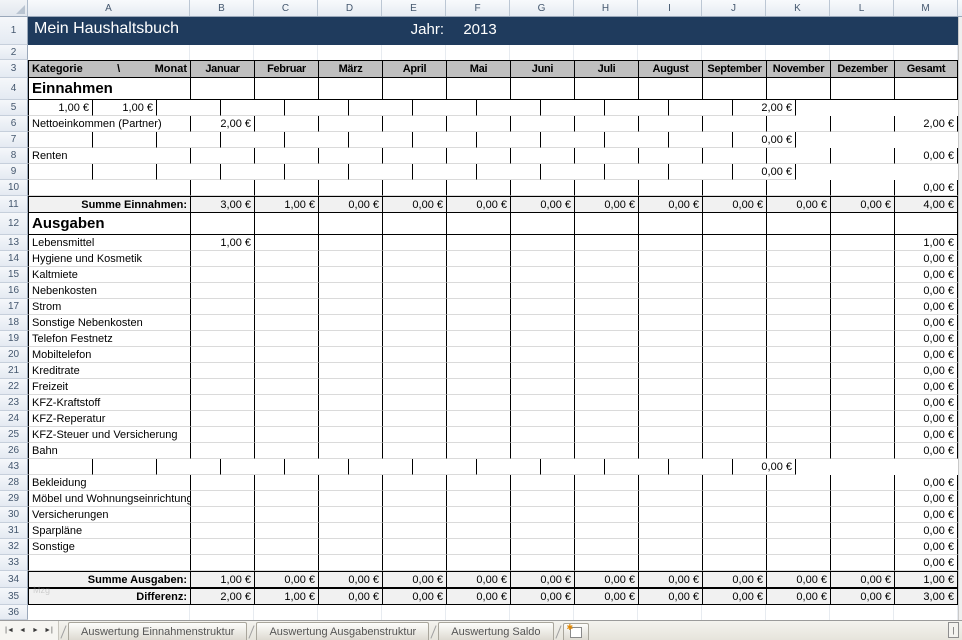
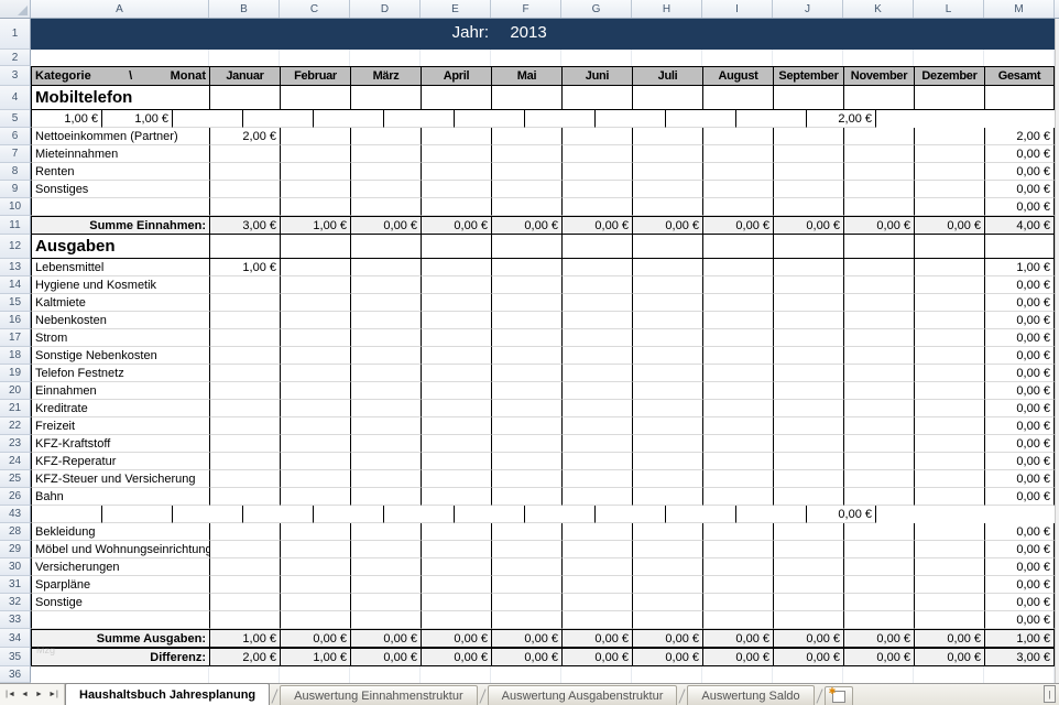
  A
  B
  C
  D
  E
  F
  G
  H
  I
  J
  K
  L
  M
  1
- Mein Haushaltsbuch
  Jahr:
  2013
  2
  3
  Kategorie
  \
  Monat
  Januar
  Februar
  März
  April
  Mai
  Juni
  Juli
  August
  September
  November
  Dezember
  Gesamt
  4
- Einnahmen
+ Mobiltelefon
  5
  1,00 €
  1,00 €
  2,00 €
  6
  Nettoeinkommen (Partner)
  2,00 €
  2,00 €
  7
+ Mieteinnahmen
  0,00 €
  8
  Renten
  0,00 €
  9
+ Sonstiges
  0,00 €
  10
  0,00 €
  11
  Summe Einnahmen:
  3,00 €
  1,00 €
  0,00 €
  0,00 €
  0,00 €
  0,00 €
  0,00 €
  0,00 €
  0,00 €
  0,00 €
  0,00 €
  4,00 €
  12
  Ausgaben
  13
  Lebensmittel
  1,00 €
  1,00 €
  14
  Hygiene und Kosmetik
  0,00 €
  15
  Kaltmiete
  0,00 €
  16
  Nebenkosten
  0,00 €
  17
  Strom
  0,00 €
  18
  Sonstige Nebenkosten
  0,00 €
  19
  Telefon Festnetz
  0,00 €
  20
- Mobiltelefon
+ Einnahmen
  0,00 €
  21
  Kreditrate
  0,00 €
  22
  Freizeit
  0,00 €
  23
  KFZ-Kraftstoff
  0,00 €
  24
  KFZ-Reperatur
  0,00 €
  25
  KFZ-Steuer und Versicherung
  0,00 €
  26
  Bahn
  0,00 €
  43
  0,00 €
  28
  Bekleidung
  0,00 €
  29
  Möbel und Wohnungseinrichtun
  0,00 €
  30
  Versicherungen
  0,00 €
  31
  Sparpläne
  0,00 €
  32
  Sonstige
  0,00 €
  33
  0,00 €
  34
  Summe Ausgaben:
  1,00 €
  0,00 €
  0,00 €
  0,00 €
  0,00 €
  0,00 €
  0,00 €
  0,00 €
  0,00 €
  0,00 €
  0,00 €
  1,00 €
  35
  Differenz:
  2,00 €
  1,00 €
  0,00 €
  0,00 €
  0,00 €
  0,00 €
  0,00 €
  0,00 €
  0,00 €
  0,00 €
  0,00 €
  3,00 €
  36
  Mzg
+ Haushaltsbuch Jahresplanung
  Auswertung Einnahmenstruktur
  Auswertung Ausgabenstruktur
  Auswertung Saldo
  ✱
  |
